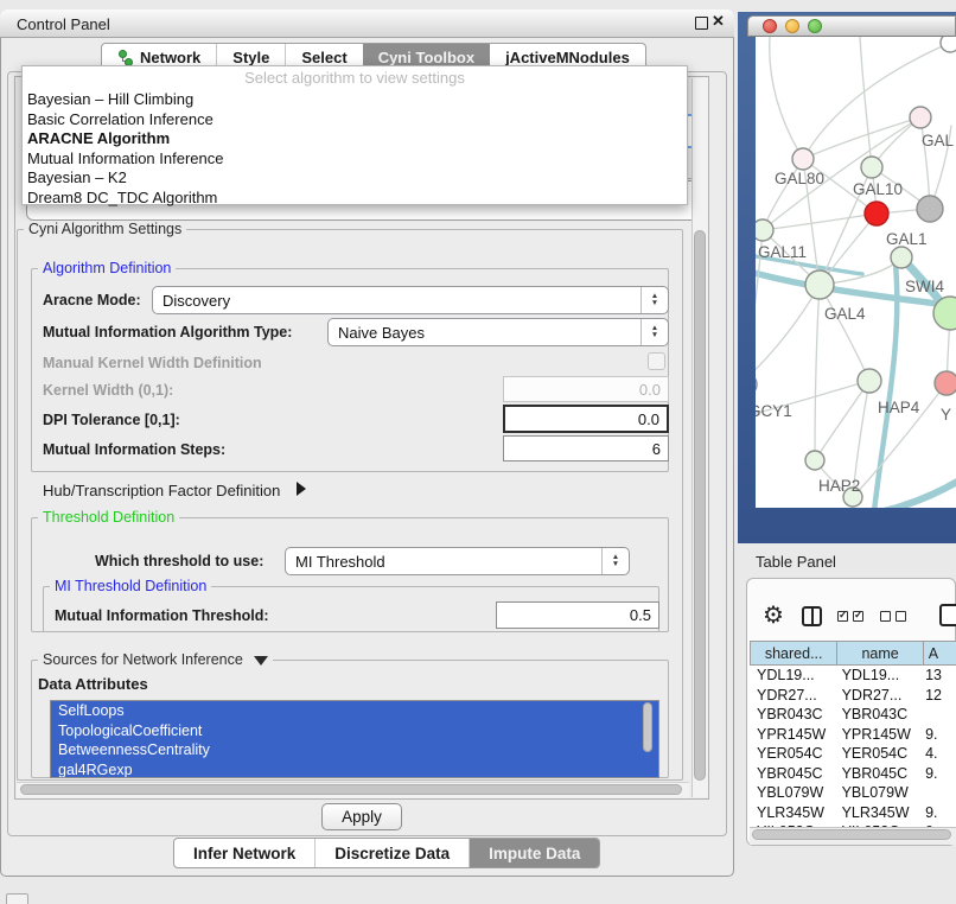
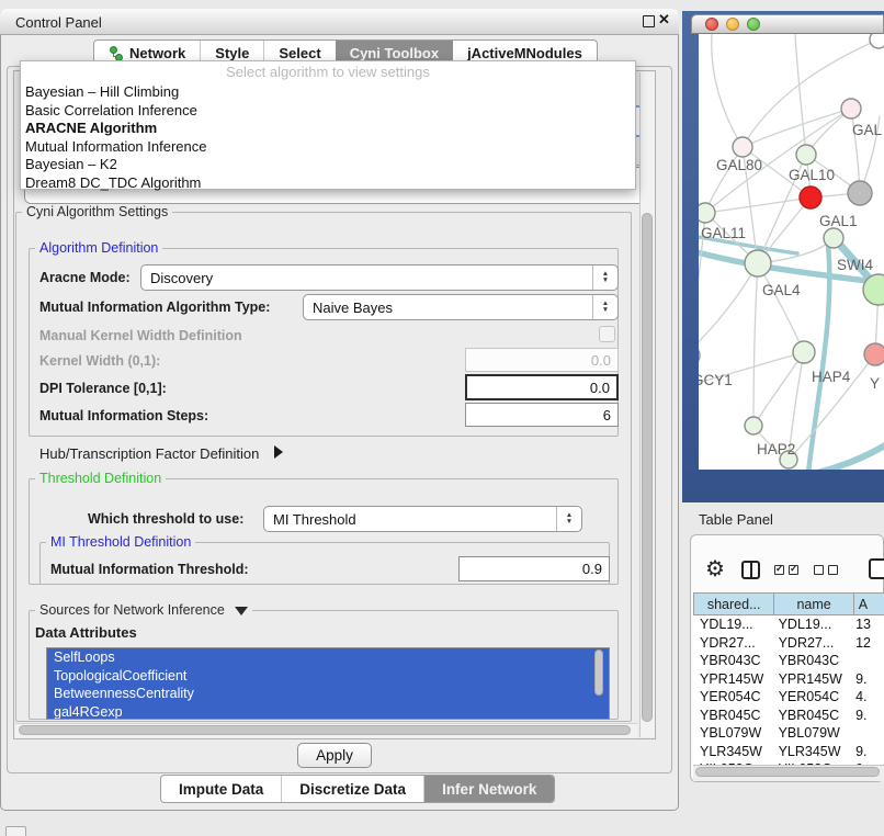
  Control Panel
  ✕
  Network
  Style
  Select
  Cyni Toolbox
  jActiveMNodules
  Cyni Algorithm Settings
  Algorithm Definition
  Aracne Mode:
  Discovery
  Mutual Information Algorithm Type:
  Naive Bayes
  Manual Kernel Width Definition
  Kernel Width (0,1):
  0.0
  DPI Tolerance [0,1]:
  0.0
  Mutual Information Steps:
  6
  Hub/Transcription Factor Definition
  Threshold Definition
  Which threshold to use:
  MI Threshold
  MI Threshold Definition
  Mutual Information Threshold:
- 0.5
+ 0.9
  Sources for Network Inference
  Data Attributes
  SelfLoops
  TopologicalCoefficient
  BetweennessCentrality
  gal4RGexp
  Apply
- Infer Network
+ Impute Data
  Discretize Data
- Impute Data
+ Infer Network
  Select algorithm to view settings
  Bayesian – Hill Climbing
  Basic Correlation Inference
  ARACNE Algorithm
  Mutual Information Inference
  Bayesian – K2
  Dream8 DC_TDC Algorithm
  GAL
  GAL80
  GAL10
  GAL1
  GAL11
  SWI4
  GAL4
  GCY1
  HAP4
  Y
  HAP2
  Table Panel
  ⚙
  shared...
  name
  A
  YDL19...
  YDL19...
  13
  YDR27...
  YDR27...
  12
  YBR043C
  YBR043C
  YPR145W
  YPR145W
  9.
  YER054C
  YER054C
  4.
  YBR045C
  YBR045C
  9.
  YBL079W
  YBL079W
  YLR345W
  YLR345W
  9.
